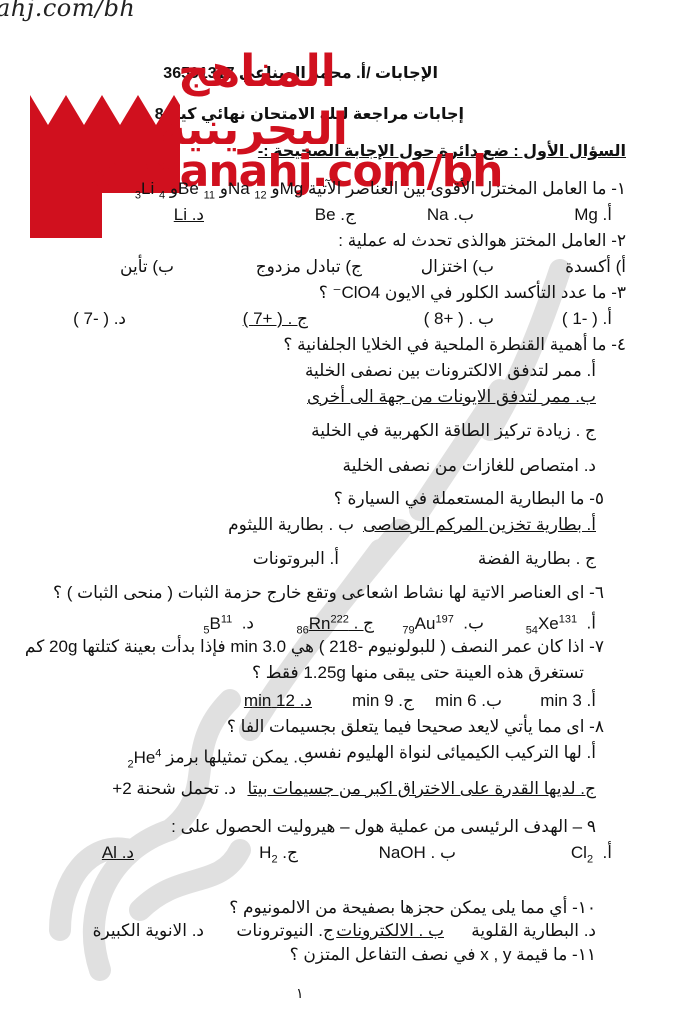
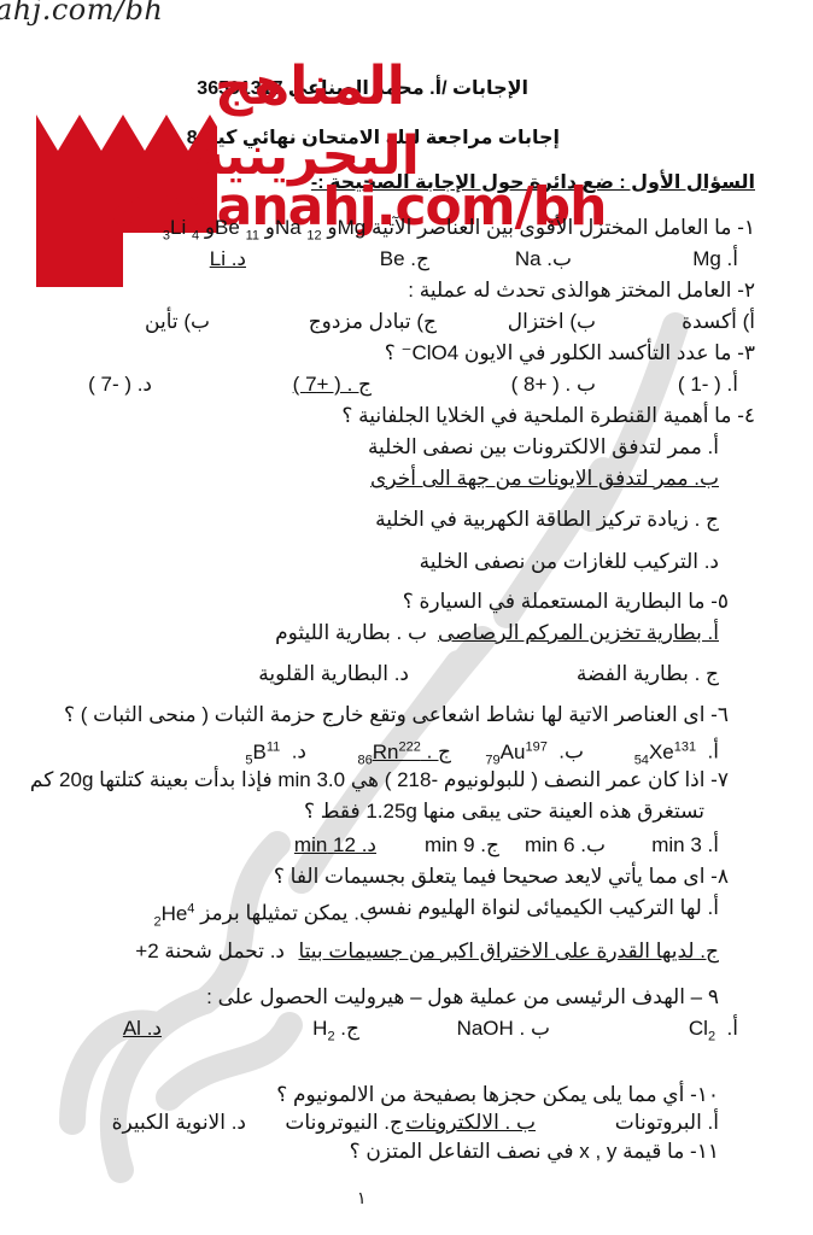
  ahj.com/bh
  الإجابات /أ. محمد الصناعي 36591317
  إجابات مراجعة ليلة الامتحان نهائي كي 8
  السؤال الأول : ضع دائرة حول الإجابة الصحيحة :-
  المناهج
  البحرينية
  almanahj.com/bh
  ١- ما العامل المختزل الأقوى بين العناصر الآتية 3Li و 4Be و 11Na و 12Mg
  أ. Mg
  ب. Na
  ج. Be
  د. Li
  ٢- العامل المختز هوالذى تحدث له عملية :
  أ) أكسدة
  ب) اختزال
  ج) تبادل مزدوج
  ب) تأين
  ٣- ما عدد التأكسد الكلور في الايون ClO4⁻ ؟
  أ. ( -1 )
  ب . ( +8 )
  ج . ( +7 )
  د. ( -7 )
  ٤- ما أهمية القنطرة الملحية في الخلايا الجلفانية ؟
  أ. ممر لتدفق الالكترونات بين نصفى الخلية
  ب. ممر لتدفق الايونات من جهة الى أخرى
  ج . زيادة تركيز الطاقة الكهربية في الخلية
- د. امتصاص للغازات من نصفى الخلية
+ د. التركيب للغازات من نصفى الخلية
  ٥- ما البطارية المستعملة في السيارة ؟
  أ. بطارية تخزين المركم الرصاصى
  ب . بطارية الليثوم
  ج . بطارية الفضة
- أ. البروتونات
+ د. البطارية القلوية
  ٦- اى العناصر الاتية لها نشاط اشعاعى وتقع خارج حزمة الثبات ( منحى الثبات ) ؟
  أ. 54Xe131
  ب. 79Au197
  ج . 86Rn222
  د. 5B11
  ٧- اذا كان عمر النصف ( للبولونيوم -218 ) هي 3.0 min فإذا بدأت بعينة كتلتها 20g كم
  تستغرق هذه العينة حتى يبقى منها 1.25g فقط ؟
  أ. 3 min
  ب. 6 min
  ج. 9 min
  د. 12 min
  ٨- اى مما يأتي لايعد صحيحا فيما يتعلق بجسيمات الفا ؟
  أ. لها التركيب الكيميائى لنواة الهليوم نفسه
  ب. يمكن تمثيلها برمز 2He4
  ج. لديها القدرة على الاختراق اكبر من جسيمات بيتا
  د. تحمل شحنة 2+
  ٩ – الهدف الرئيسى من عملية هول – هيروليت الحصول على :
  أ. Cl2
  ب . NaOH
  ج. H2
  د. Al
  ١٠- أي مما يلى يمكن حجزها بصفيحة من الالمونيوم ؟
- د. البطارية القلوية
+ أ. البروتونات
  ب . الالكترونات
  ج. النيوترونات
  د. الانوية الكبيرة
  ١١- ما قيمة x , y في نصف التفاعل المتزن ؟
  ١
